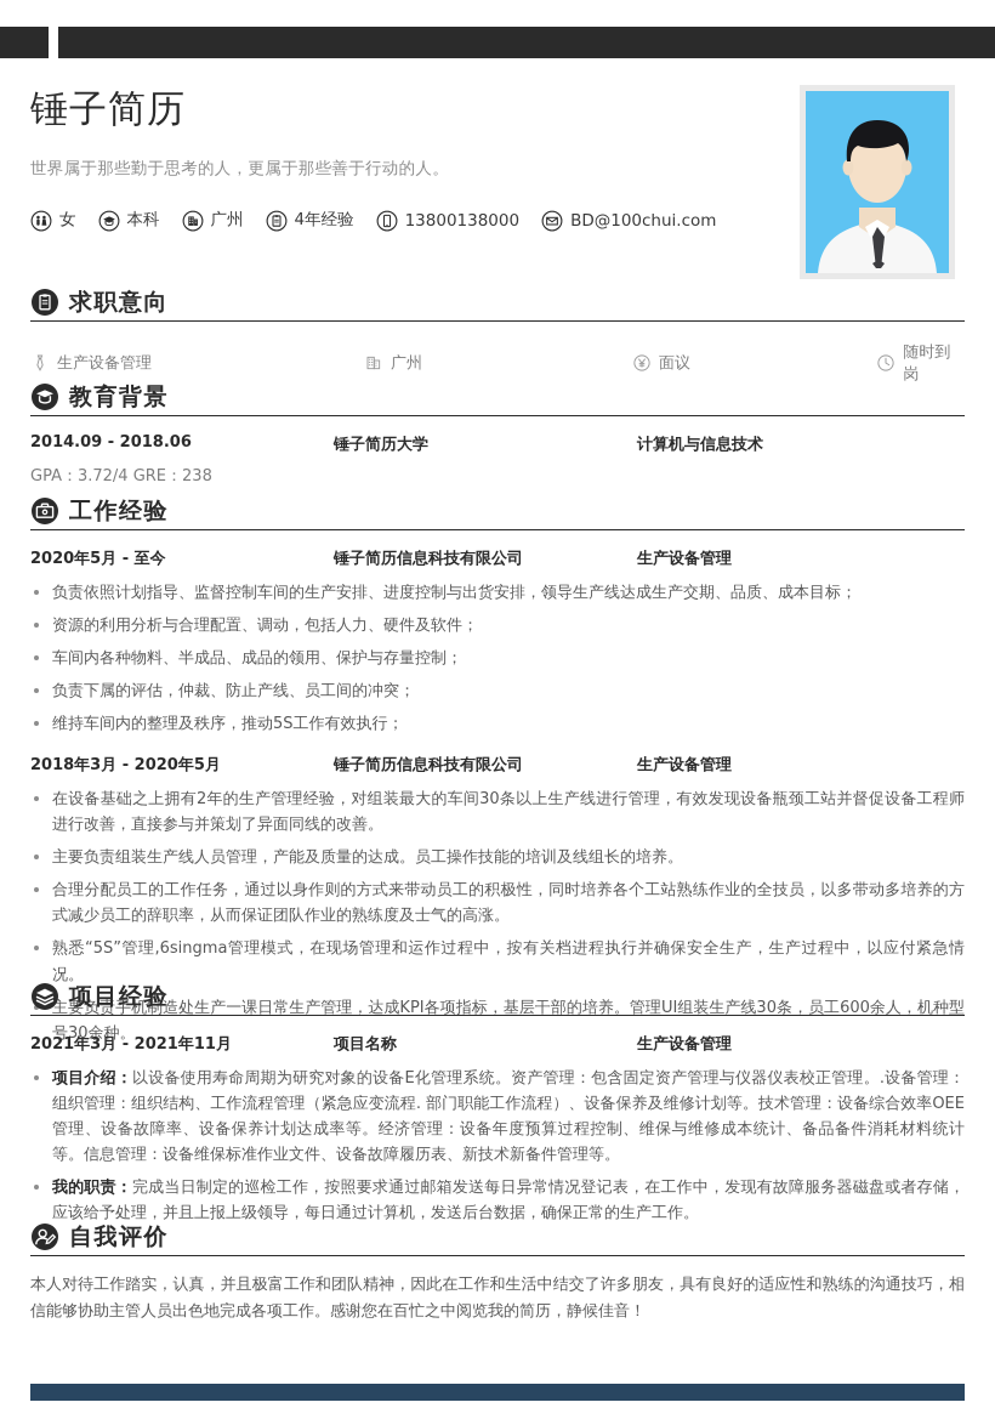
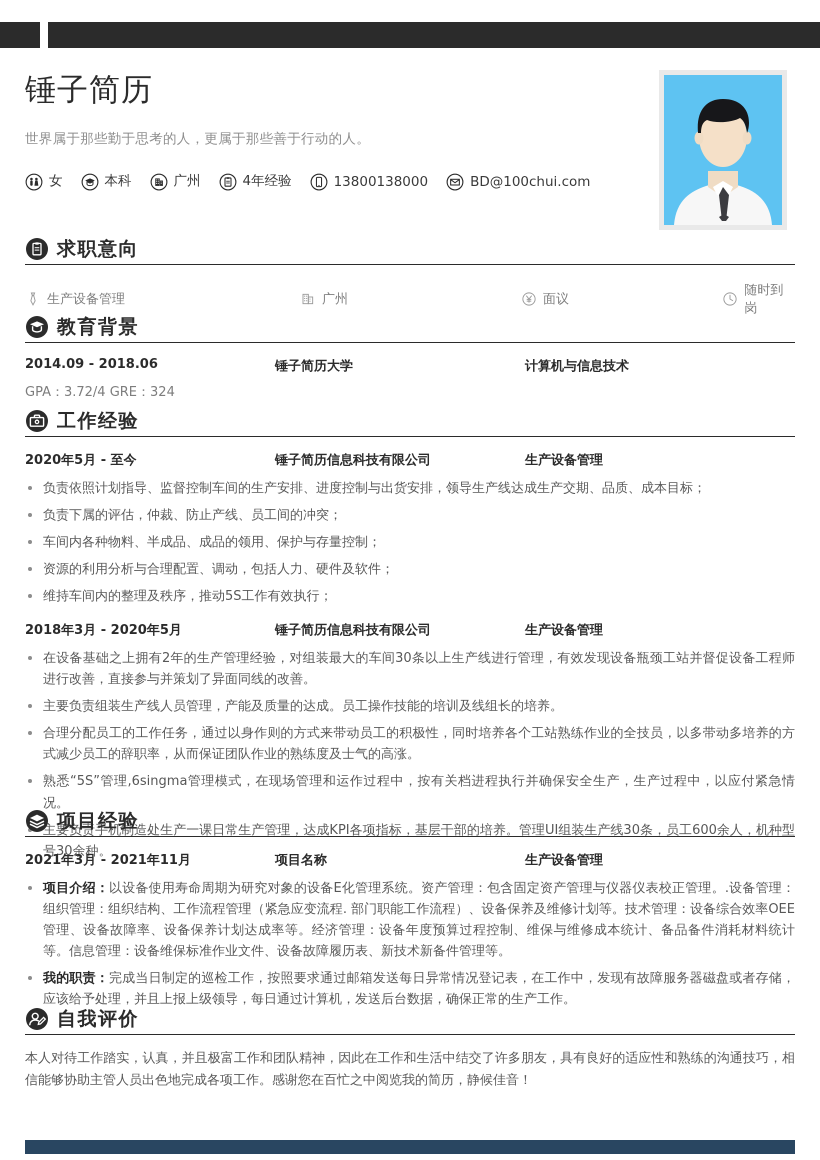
  锤子简历
  世界属于那些勤于思考的人，更属于那些善于行动的人。
  女
  本科
  广州
  4年经验
  13800138000
  BD@100chui.com
  求职意向
  生产设备管理
  广州
  面议
  随时到岗
  教育背景
  2014.09 - 2018.06
  锤子简历大学
  计算机与信息技术
- GPA：3.72/4 GRE：238
+ GPA：3.72/4 GRE：324
  工作经验
  2020年5月 - 至今
  锤子简历信息科技有限公司
  生产设备管理
  负责依照计划指导、监督控制车间的生产安排、进度控制与出货安排，领导生产线达成生产交期、品质、成本目标；
- 资源的利用分析与合理配置、调动，包括人力、硬件及软件；
+ 负责下属的评估，仲裁、防止产线、员工间的冲突；
  车间内各种物料、半成品、成品的领用、保护与存量控制；
- 负责下属的评估，仲裁、防止产线、员工间的冲突；
+ 资源的利用分析与合理配置、调动，包括人力、硬件及软件；
  维持车间内的整理及秩序，推动5S工作有效执行；
  2018年3月 - 2020年5月
  锤子简历信息科技有限公司
  生产设备管理
  在设备基础之上拥有2年的生产管理经验，对组装最大的车间30条以上生产线进行管理，有效发现设备瓶颈工站并督促设备工程师进行改善，直接参与并策划了异面同线的改善。
  主要负责组装生产线人员管理，产能及质量的达成。员工操作技能的培训及线组长的培养。
  合理分配员工的工作任务，通过以身作则的方式来带动员工的积极性，同时培养各个工站熟练作业的全技员，以多带动多培养的方式减少员工的辞职率，从而保证团队作业的熟练度及士气的高涨。
  熟悉“5S”管理,6singma管理模式，在现场管理和运作过程中，按有关档进程执行并确保安全生产，生产过程中，以应付紧急情况。
  主要负责手机制造处生产一课日常生产管理，达成KPI各项指标，基层干部的培养。管理UI组装生产线30条，员工600余人，机种型号30余种。
  项目经验
  2021年3月 - 2021年11月
  项目名称
  生产设备管理
  项目介绍：以设备使用寿命周期为研究对象的设备E化管理系统。资产管理：包含固定资产管理与仪器仪表校正管理。.设备管理：组织管理：组织结构、工作流程管理（紧急应变流程. 部门职能工作流程）、设备保养及维修计划等。技术管理：设备综合效率OEE管理、设备故障率、设备保养计划达成率等。经济管理：设备年度预算过程控制、维保与维修成本统计、备品备件消耗材料统计等。信息管理：设备维保标准作业文件、设备故障履历表、新技术新备件管理等。
  我的职责：完成当日制定的巡检工作，按照要求通过邮箱发送每日异常情况登记表，在工作中，发现有故障服务器磁盘或者存储，应该给予处理，并且上报上级领导，每日通过计算机，发送后台数据，确保正常的生产工作。
  自我评价
  本人对待工作踏实，认真，并且极富工作和团队精神，因此在工作和生活中结交了许多朋友，具有良好的适应性和熟练的沟通技巧，相信能够协助主管人员出色地完成各项工作。感谢您在百忙之中阅览我的简历，静候佳音！
